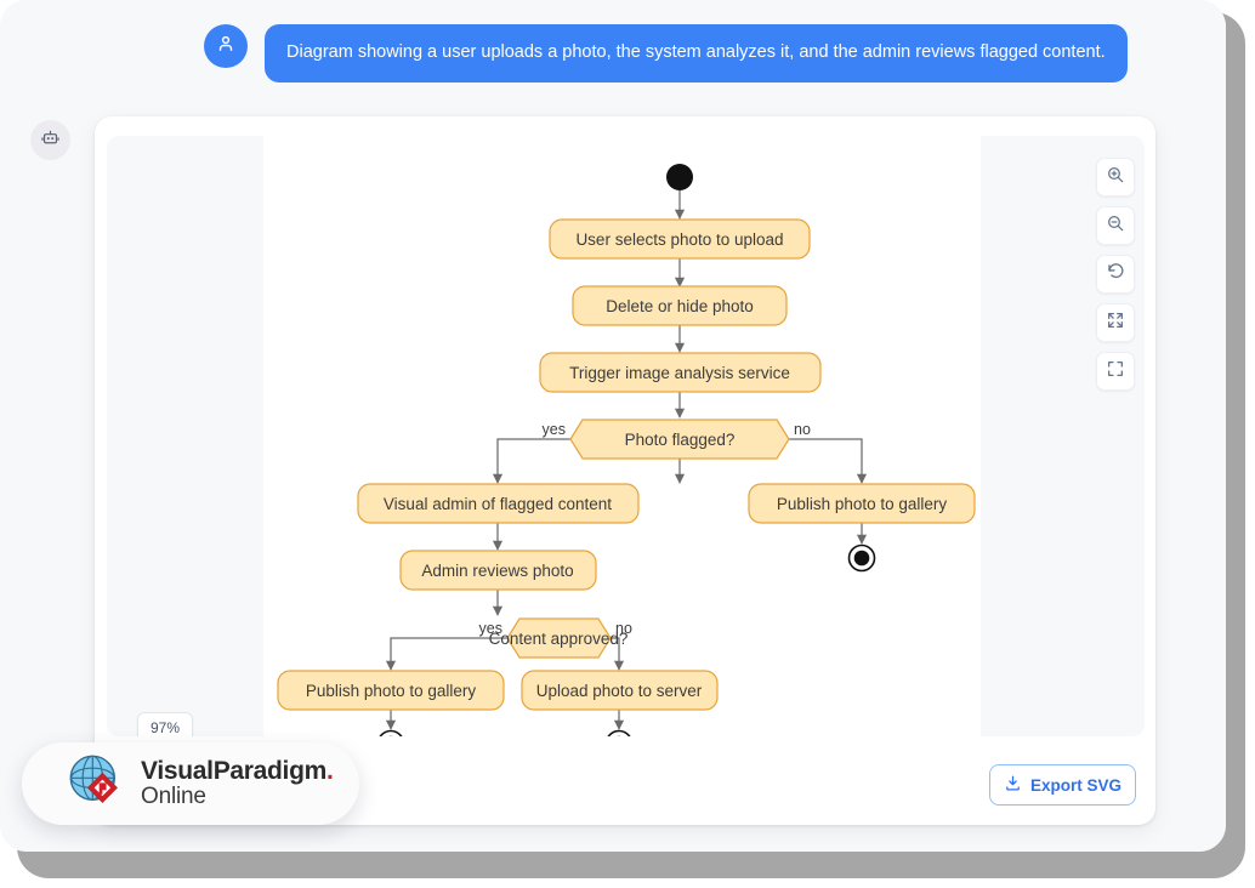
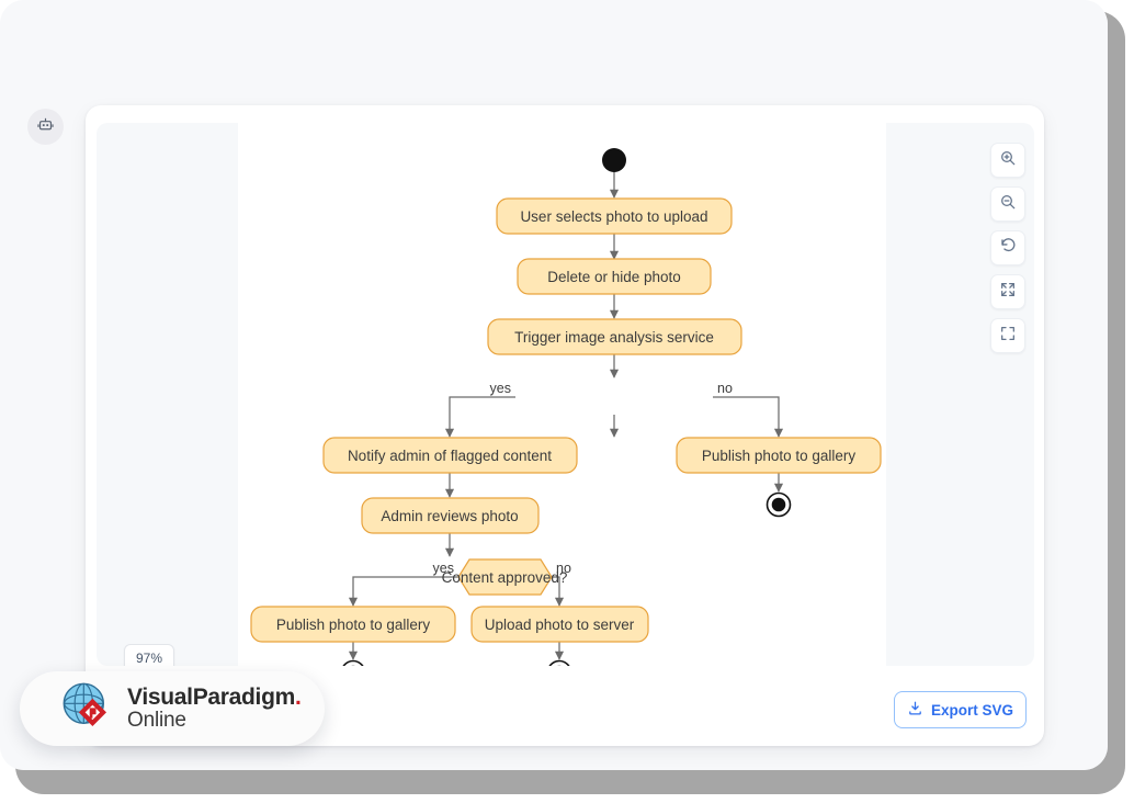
- Diagram showing a user uploads a photo, the system analyzes it, and the admin reviews flagged content.
  User selects photo to upload
  Delete or hide photo
  Trigger image analysis service
- Photo flagged?
  yes
  no
- Visual admin of flagged content
+ Notify admin of flagged content
  Publish photo to gallery
  Admin reviews photo
  Content approved?
  yes
  no
  Publish photo to gallery
  Upload photo to server
  97%
  Export SVG
  VisualParadigm.
  Online
